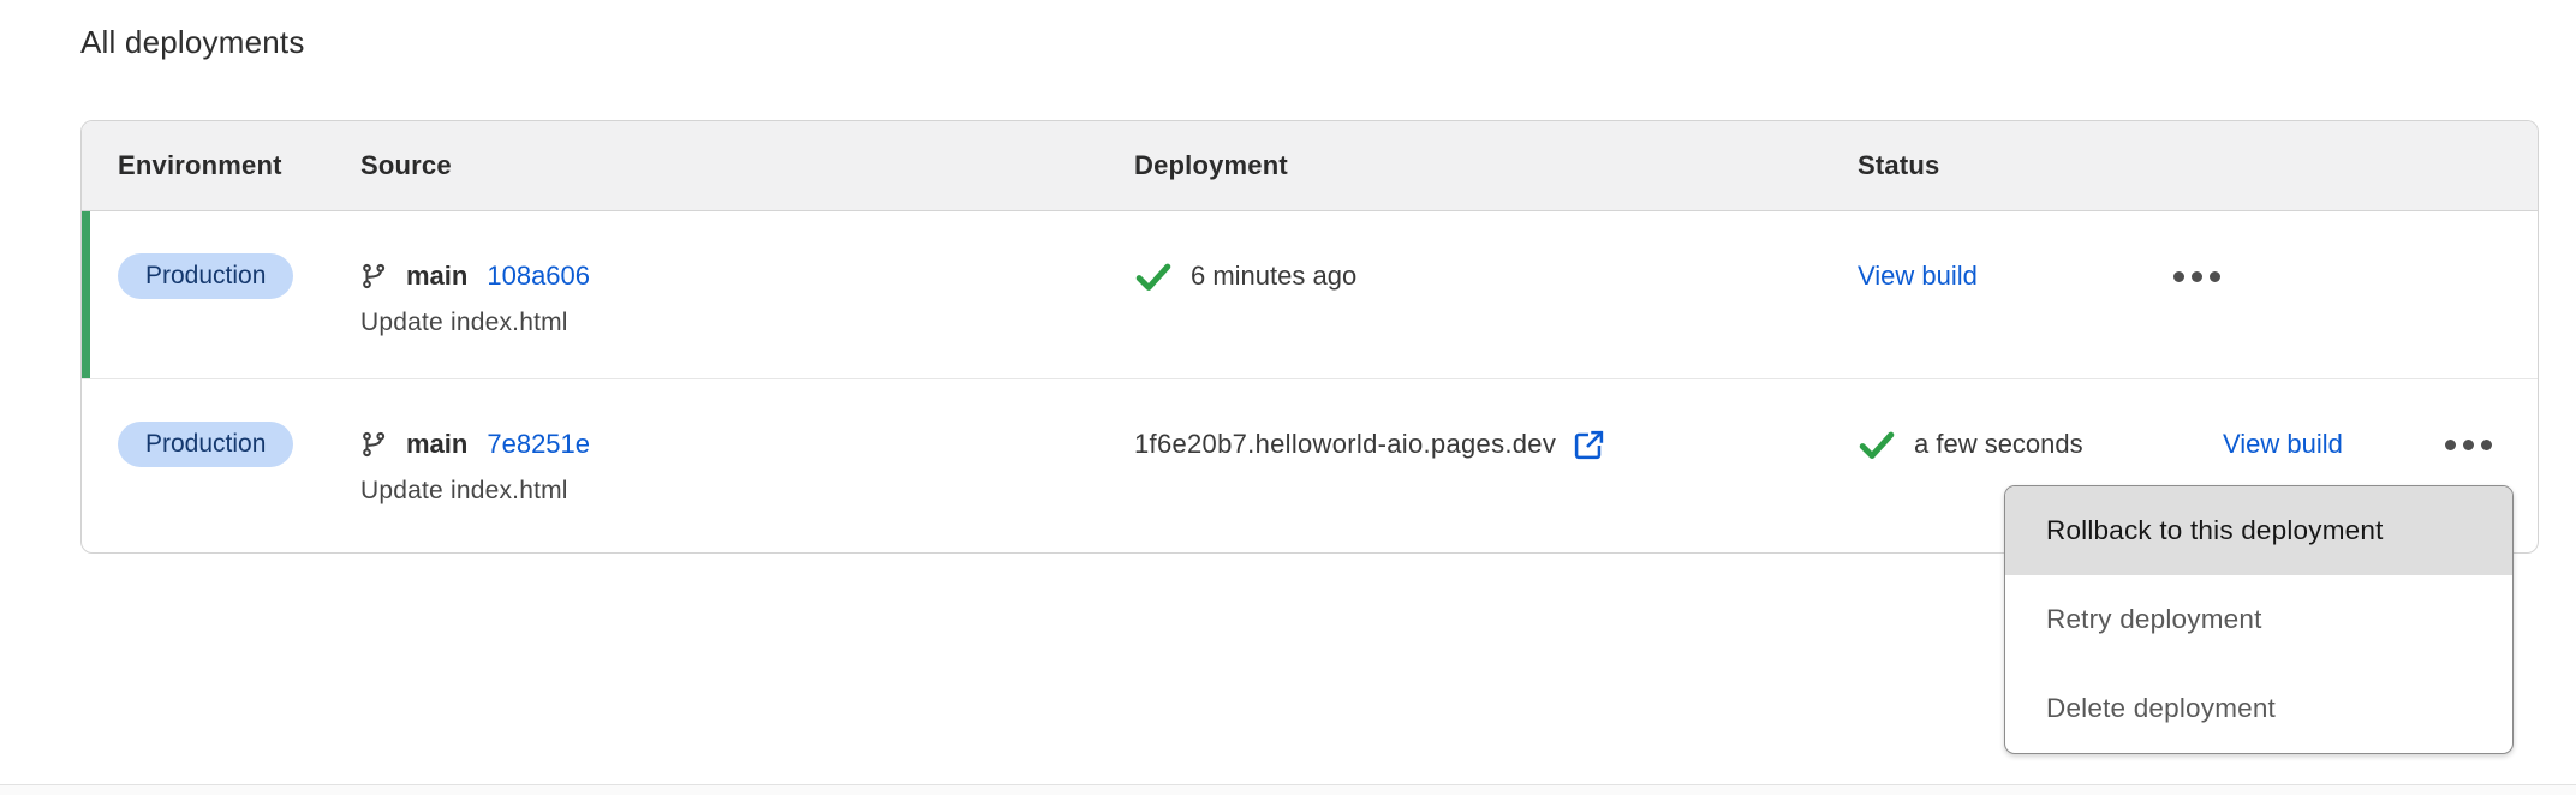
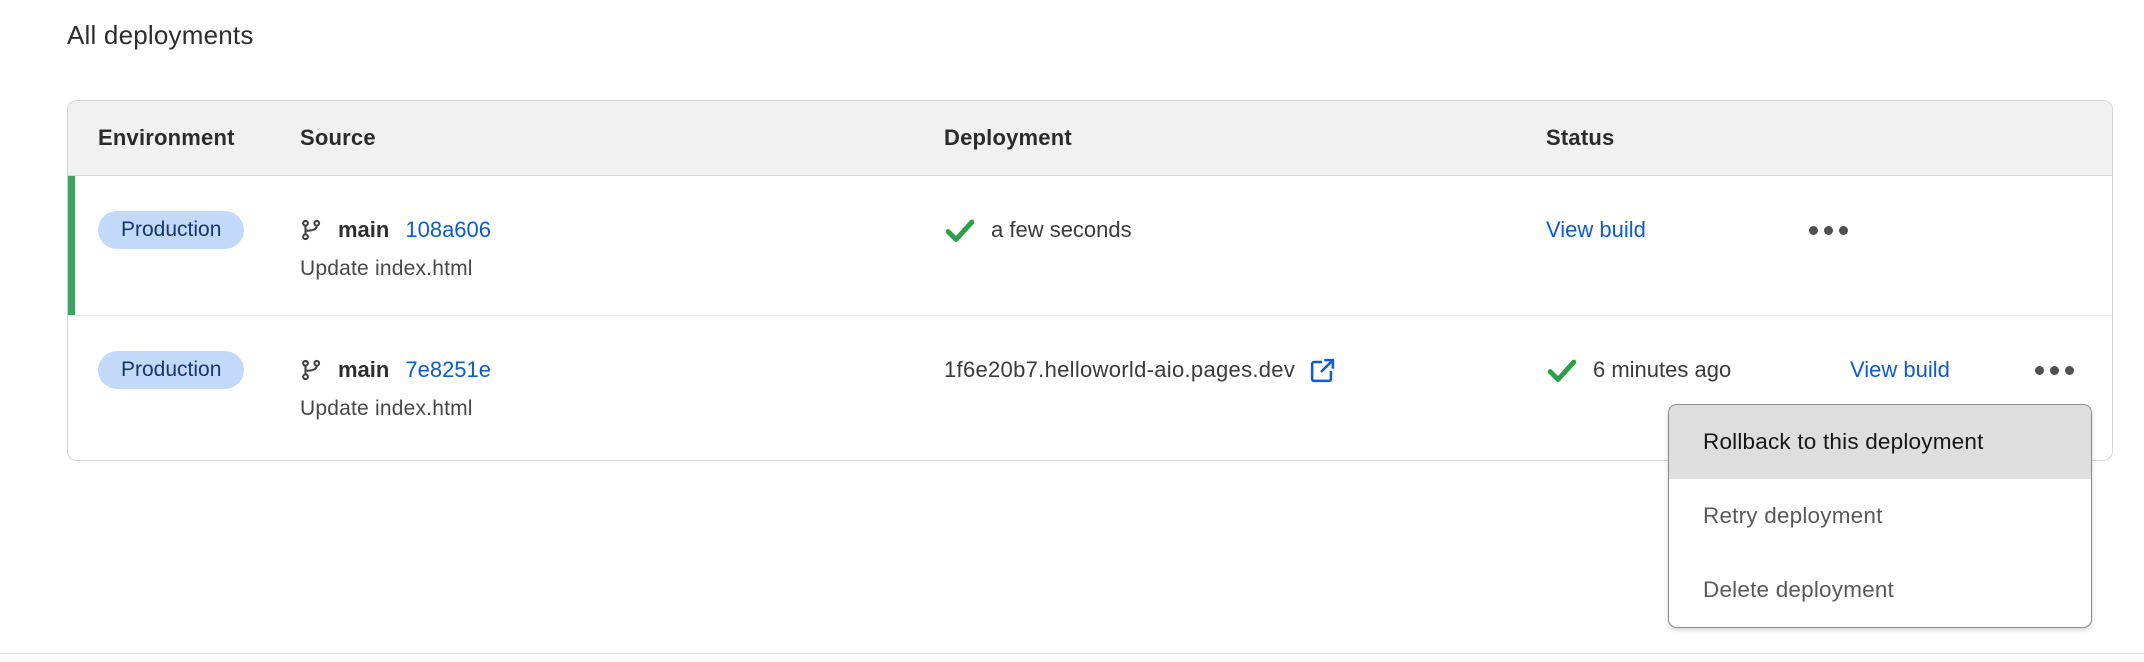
  All deployments
  Environment
  Source
  Deployment
  Status
  Production
  main
  108a606
  Update index.html
- 6 minutes ago
+ a few seconds
  View build
  Production
  main
  7e8251e
  Update index.html
  1f6e20b7.helloworld-aio.pages.dev
- a few seconds
+ 6 minutes ago
  View build
  Rollback to this deployment
  Retry deployment
  Delete deployment
